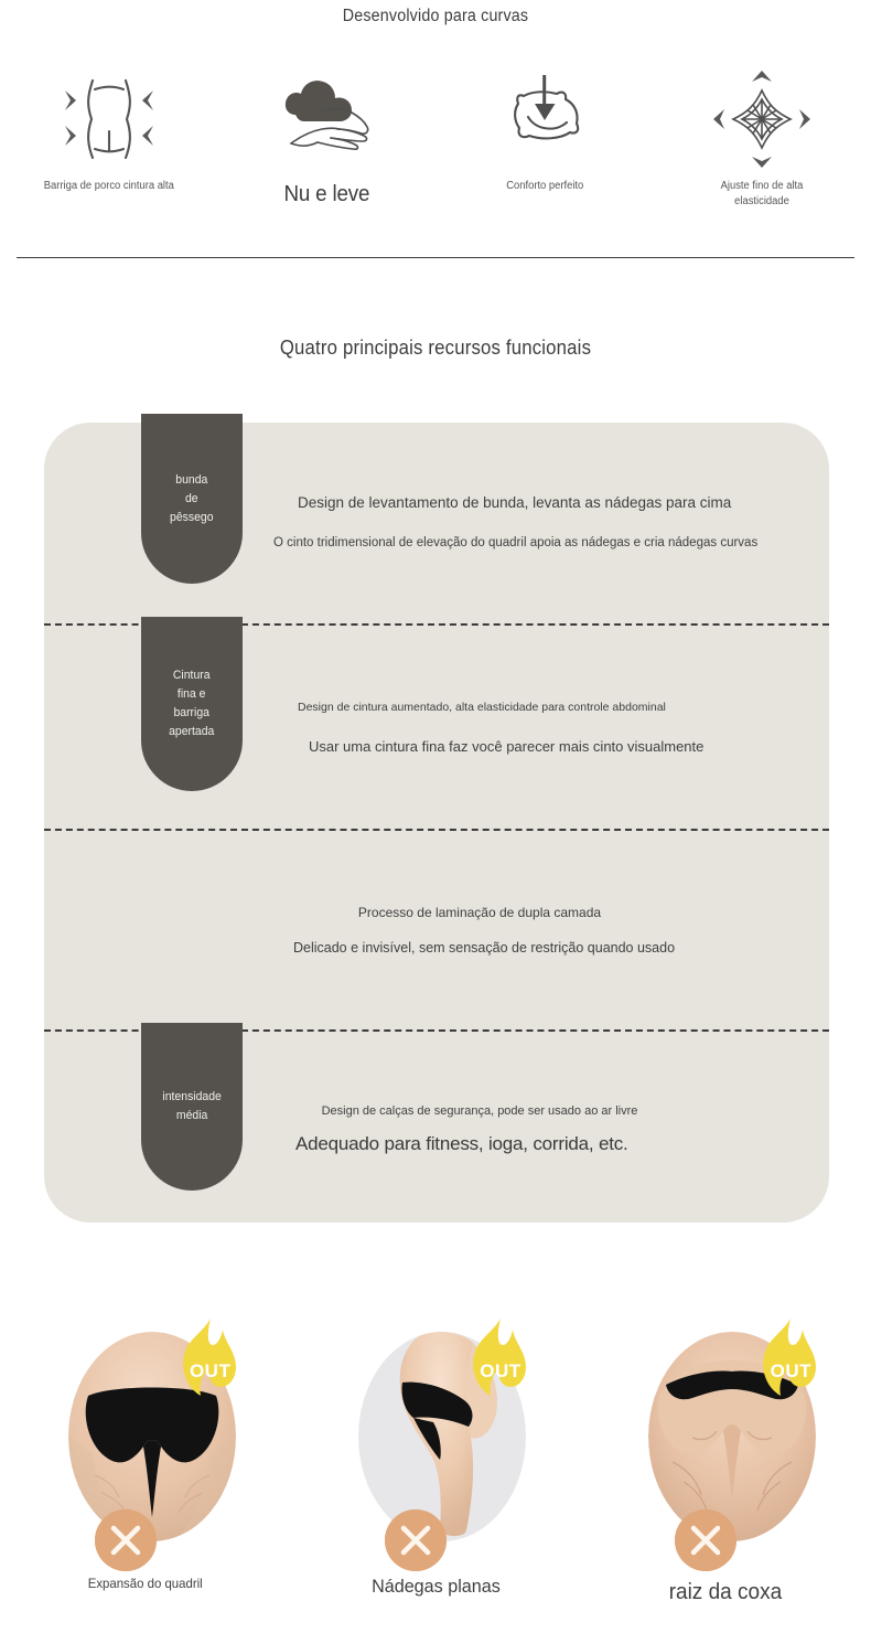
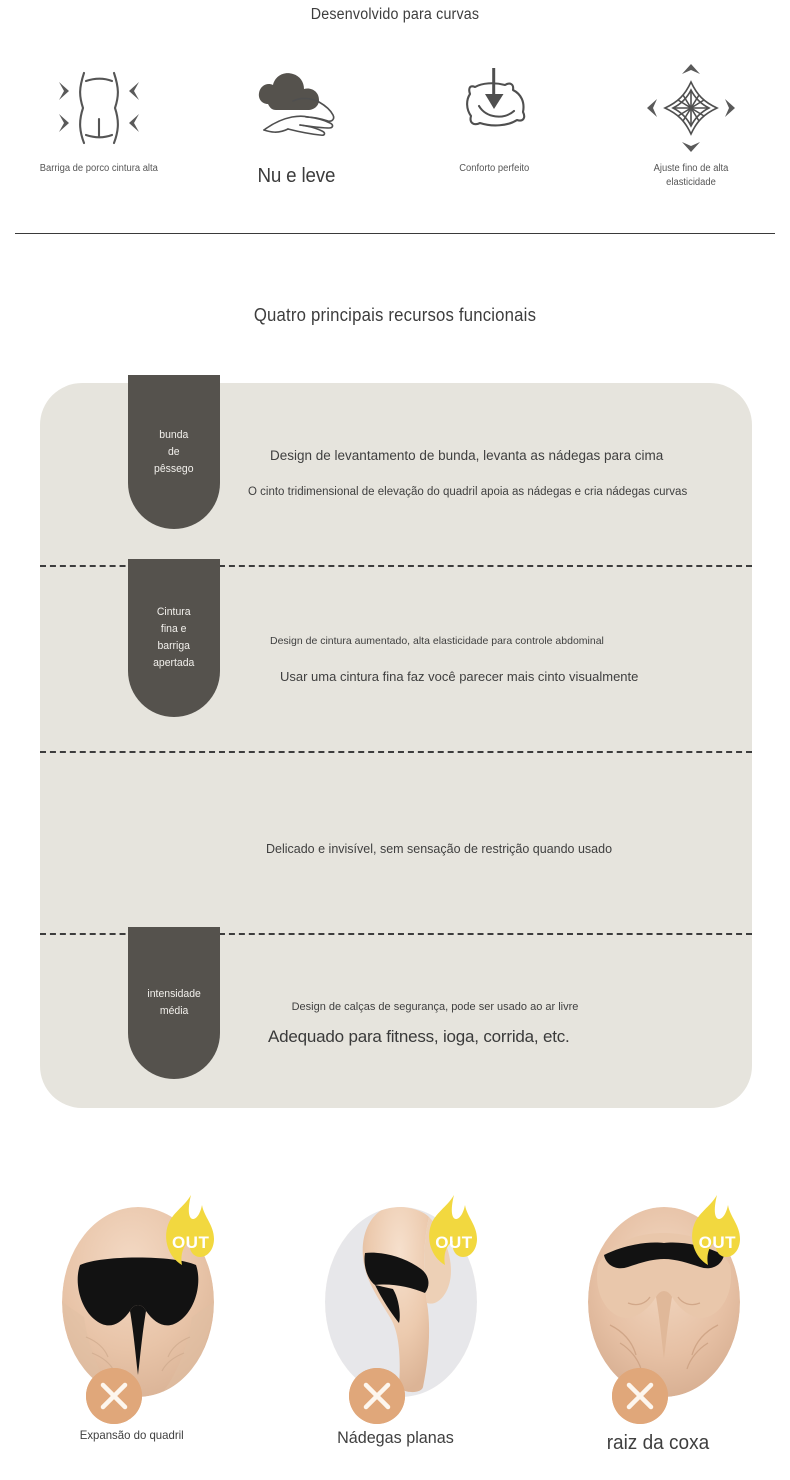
  Desenvolvido para curvas
  Barriga de porco cintura alta
  Nu e leve
  Conforto perfeito
  Ajuste fino de alta elasticidade
  Quatro principais recursos funcionais
  bunda
  de
  pêssego
  Design de levantamento de bunda, levanta as nádegas para cima
  O cinto tridimensional de elevação do quadril apoia as nádegas e cria nádegas curvas
  Cintura
  fina e
  barriga
  apertada
  Design de cintura aumentado, alta elasticidade para controle abdominal
  Usar uma cintura fina faz você parecer mais cinto visualmente
- Processo de laminação de dupla camada
  Delicado e invisível, sem sensação de restrição quando usado
  intensidade
  média
  Design de calças de segurança, pode ser usado ao ar livre
  Adequado para fitness, ioga, corrida, etc.
  OUT
  Expansão do quadril
  OUT
  Nádegas planas
  OUT
  raiz da coxa
